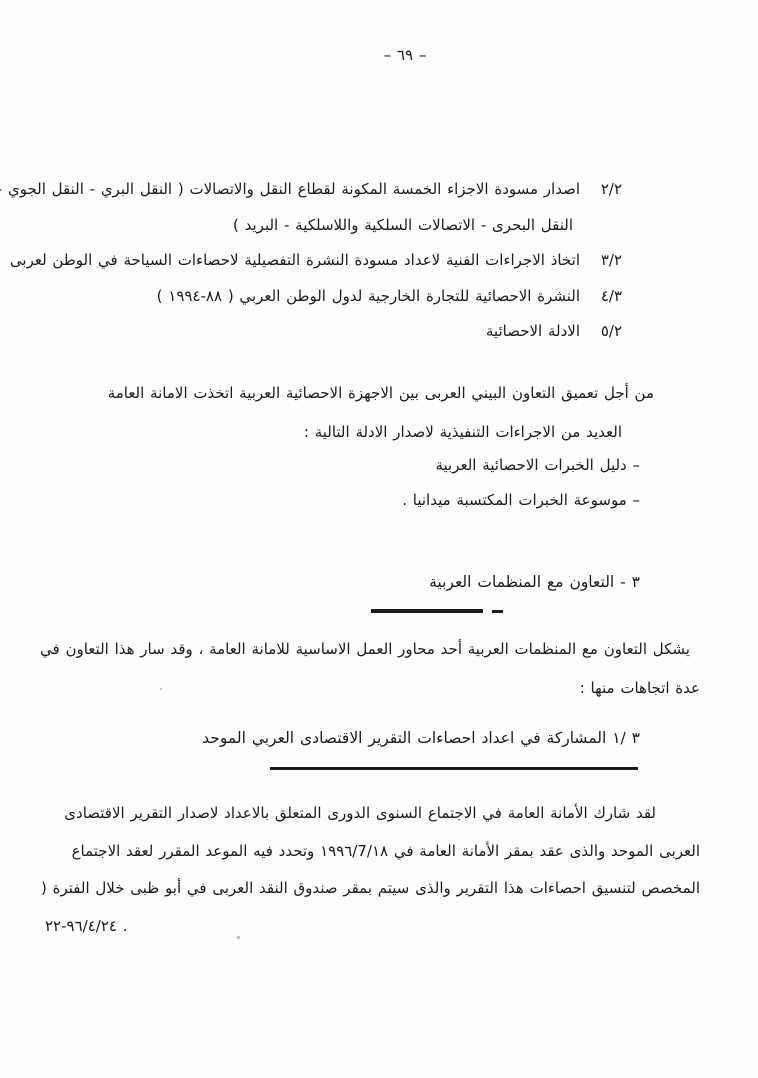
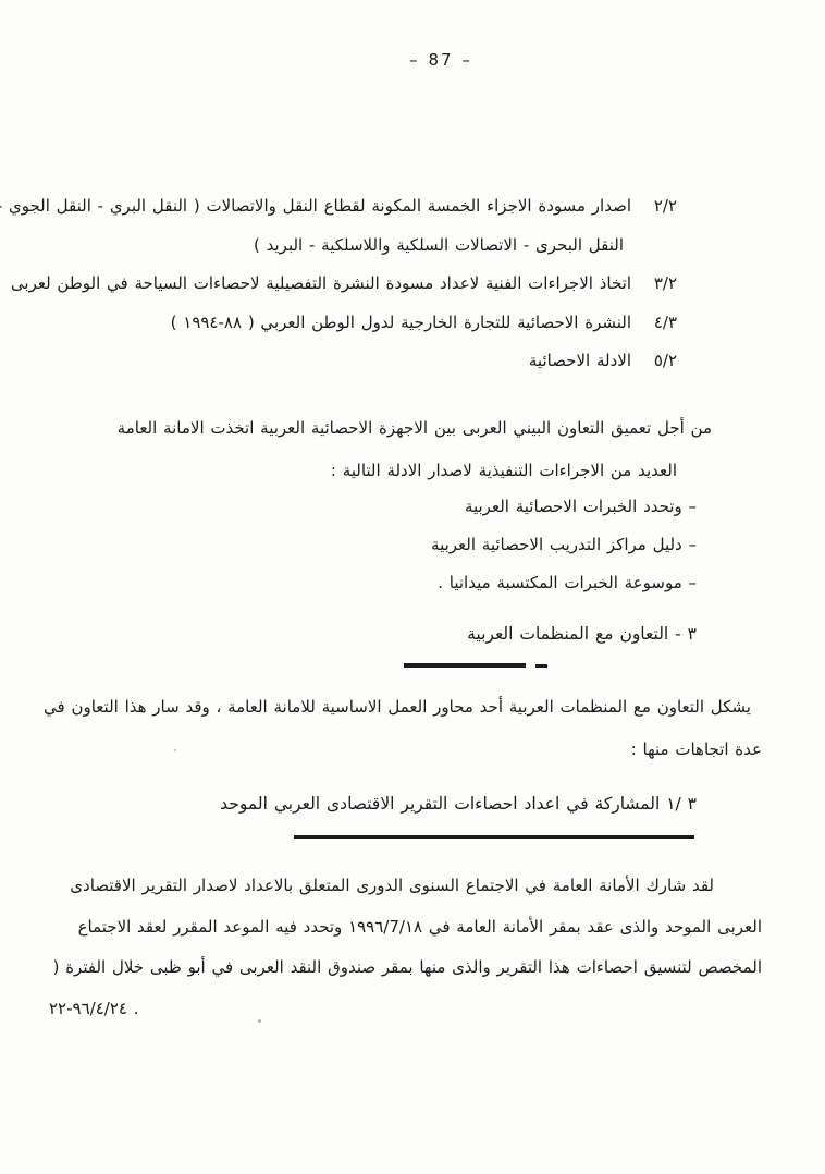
- – ٦٩ –
+ – 87 –
  ٢/٢
  اصدار مسودة الاجزاء الخمسة المكونة لقطاع النقل والاتصالات ( النقل البري - النقل الجوي
  النقل البحرى - الاتصالات السلكية واللاسلكية - البريد )
  ٣/٢
  اتخاذ الاجراءات الفنية لاعداد مسودة النشرة التفصيلية لاحصاءات السياحة في الوطن لعربى
  ٤/٣
  النشرة الاحصائية للتجارة الخارجية لدول الوطن العربي ( ٨٨-١٩٩٤ )
  ٥/٢
  الادلة الاحصائية
  من أجل تعميق التعاون البيني العربى بين الاجهزة الاحصائية العربية اتخذت الامانة العامة
  العديد من الاجراءات التنفيذية لاصدار الادلة التالية :
- – دليل الخبرات الاحصائية العربية
+ – وتحدد الخبرات الاحصائية العربية
+ – دليل مراكز التدريب الاحصائية العربية
  – موسوعة الخبرات المكتسبة ميدانيا .
  ٣ - التعاون مع المنظمات العربية
  يشكل التعاون مع المنظمات العربية أحد محاور العمل الاساسية للامانة العامة ، وقد سار هذا التعاون في
  عدة اتجاهات منها :
  ٣ /١ المشاركة في اعداد احصاءات التقرير الاقتصادى العربي الموحد
  لقد شارك الأمانة العامة في الاجتماع السنوى الدورى المتعلق بالاعداد لاصدار التقرير الاقتصادى
  العربى الموحد والذى عقد بمقر الأمانة العامة في ١٩٩٦/7/١٨ وتحدد فيه الموعد المقرر لعقد الاجتماع
- المخصص لتنسيق احصاءات هذا التقرير والذى سيتم بمقر صندوق النقد العربى في أبو ظبى خلال الفترة (
+ المخصص لتنسيق احصاءات هذا التقرير والذى منها بمقر صندوق النقد العربى في أبو ظبى خلال الفترة (
  ٩٦/٤/٢٤-٢٢ .
